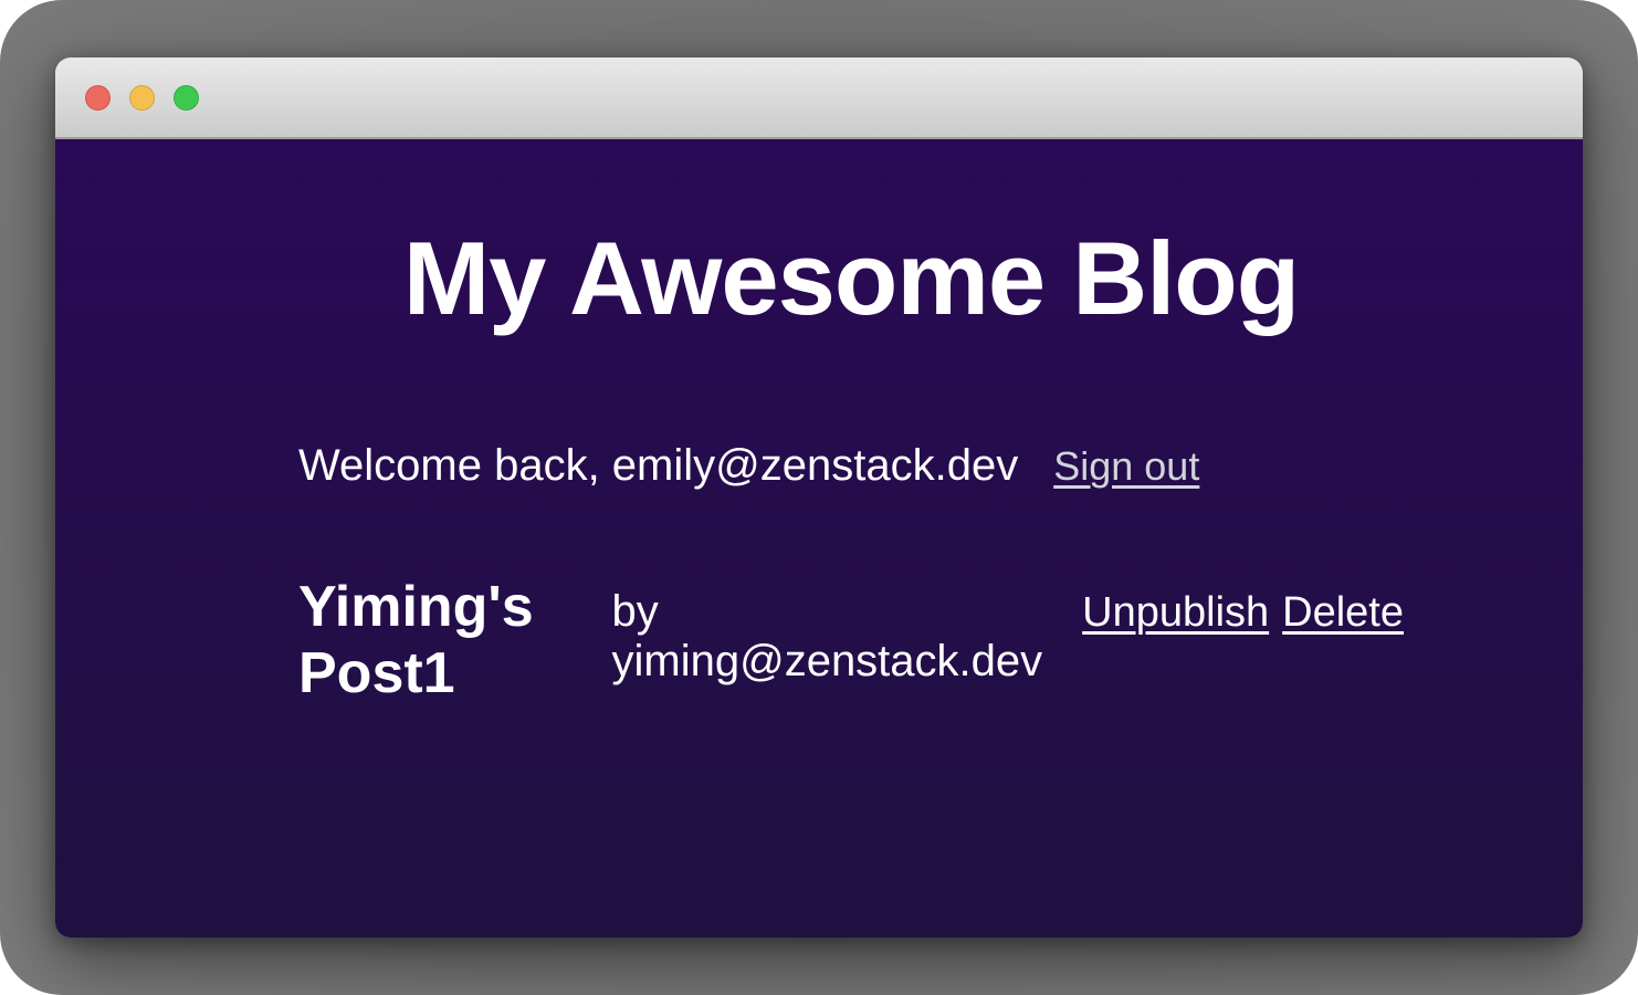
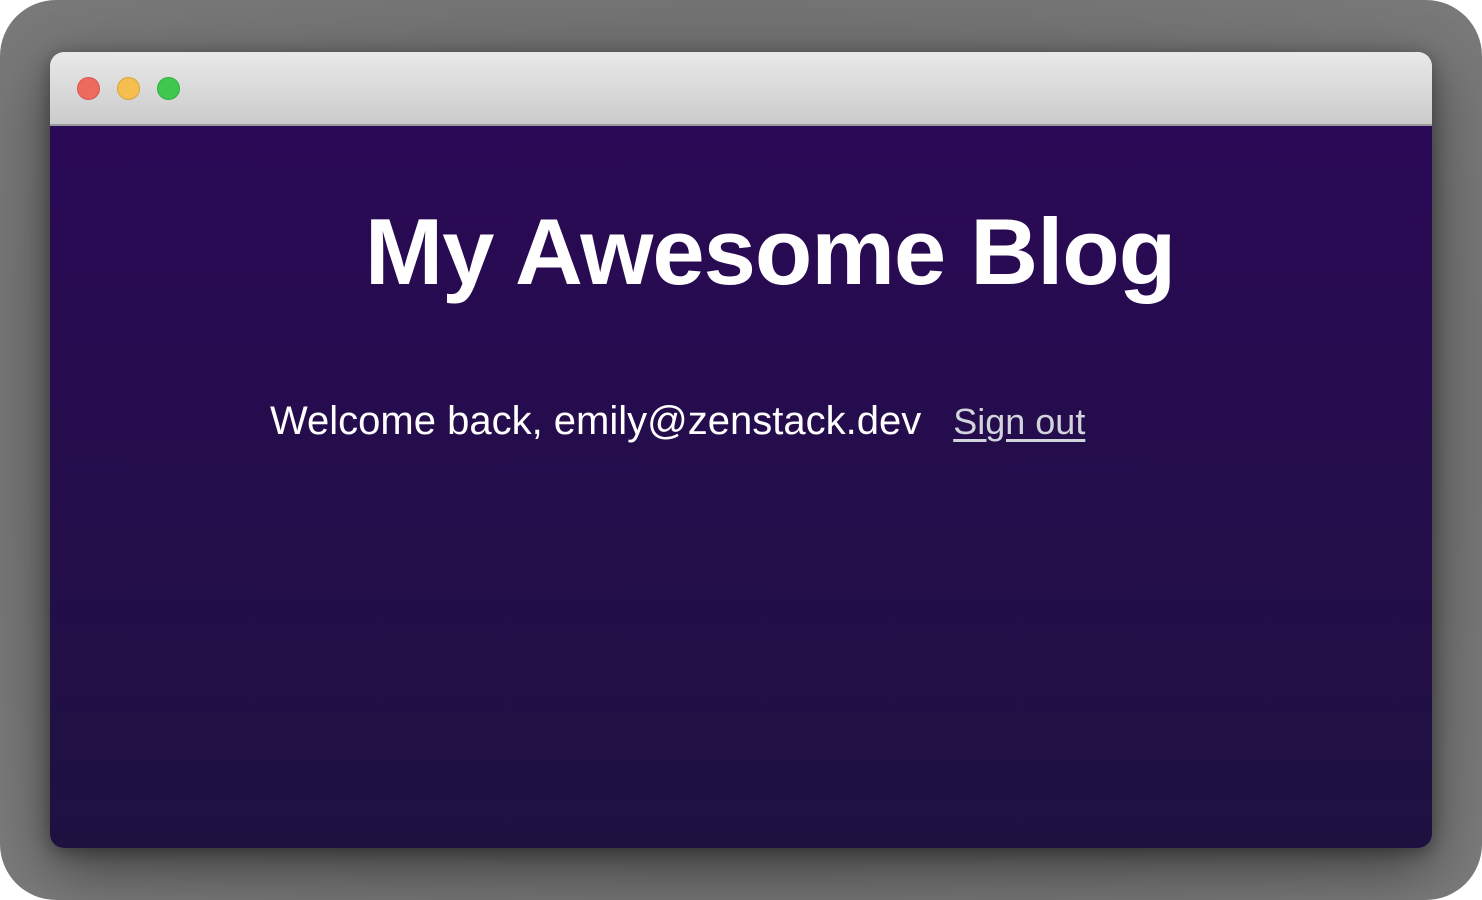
  My Awesome Blog
  Welcome back, emily@zenstack.dev
  Sign out
- Yiming's Post1
- by yiming@zenstack.dev
- Unpublish
- Delete
